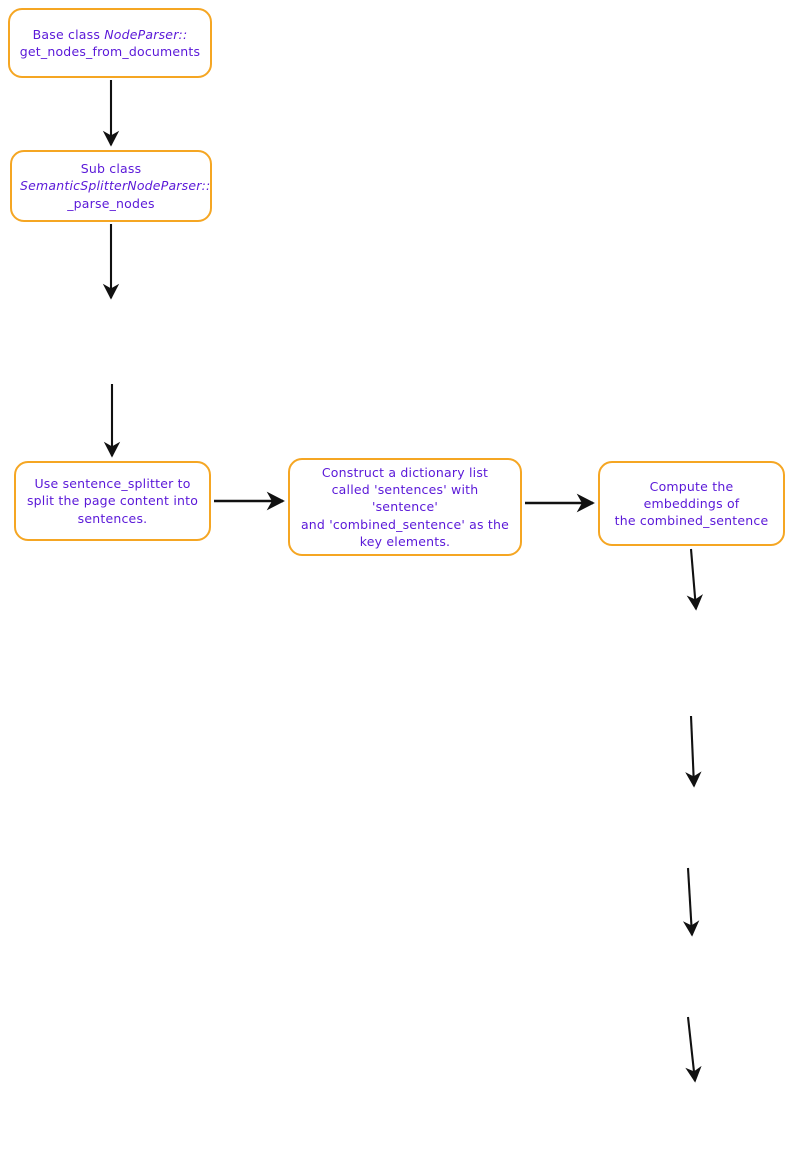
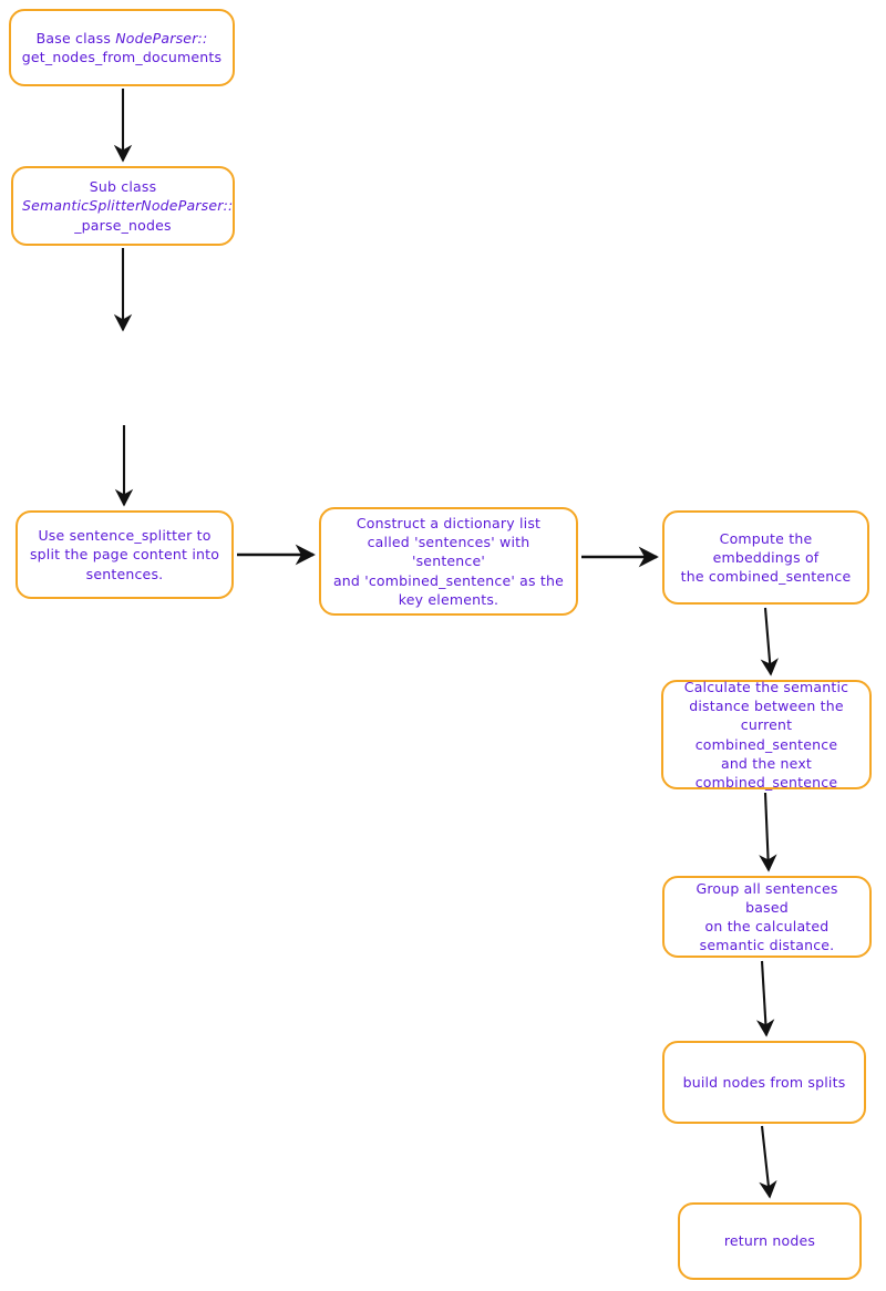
  Base class NodeParser::
  get_nodes_from_documents
  Sub class
  SemanticSplitterNodeParser::
  _parse_nodes
  Use sentence_splitter to
  split the page content into
  sentences.
  Construct a dictionary list
  called 'sentences' with 'sentence'
  and 'combined_sentence' as the
  key elements.
  Compute the embeddings of
  the combined_sentence
+ Calculate the semantic
+ distance between the
+ current combined_sentence
+ and the next
+ combined_sentence
+ Group all sentences based
+ on the calculated
+ semantic distance.
+ build nodes from splits
+ return nodes
